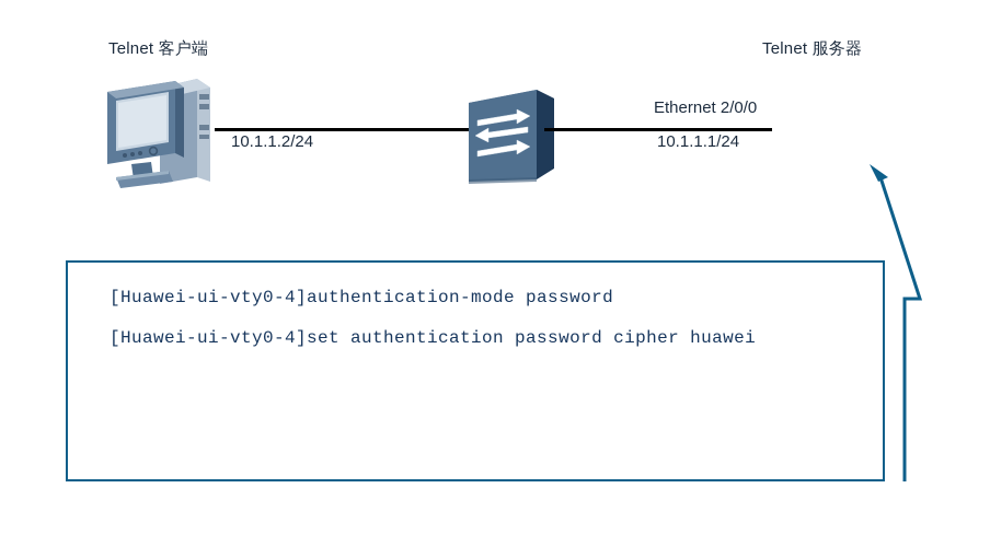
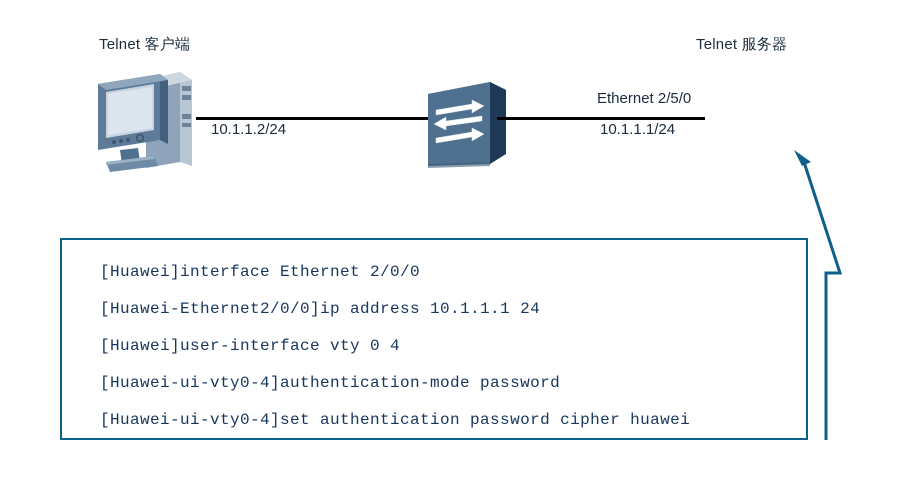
  Telnet 客户端
  10.1.1.2/24
- Ethernet 2/0/0
+ Ethernet 2/5/0
  10.1.1.1/24
  Telnet 服务器
+ [Huawei]interface Ethernet 2/0/0
+ [Huawei-Ethernet2/0/0]ip address 10.1.1.1 24
+ [Huawei]user-interface vty 0 4
  [Huawei-ui-vty0-4]authentication-mode password
  [Huawei-ui-vty0-4]set authentication password cipher huawei
